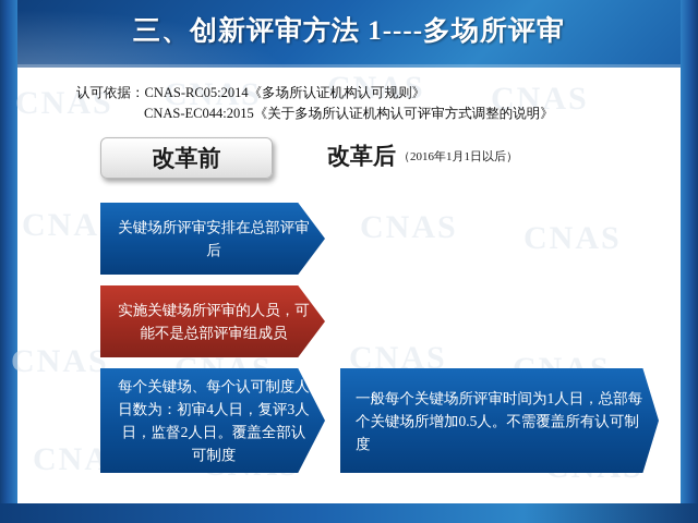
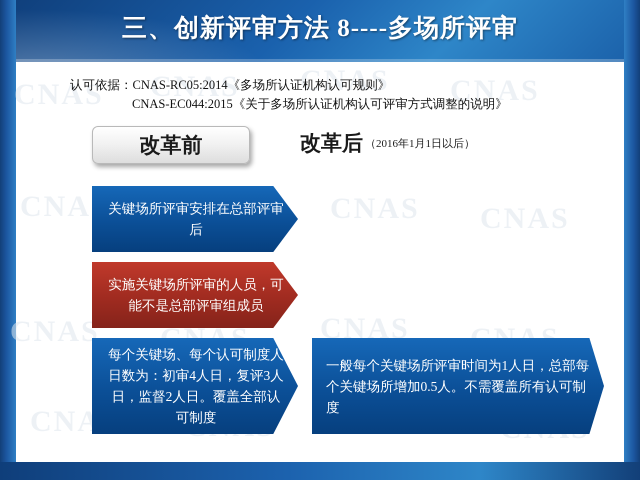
  CNAS
  CNAS
  CNAS
  CNAS
  CNAS
  CNAS
  CNA
- 三、创新评审方法 1----多场所评审
+ 三、创新评审方法 8----多场所评审
  认可依据：CNAS-RC05:2014《多场所认证机构认可规则》
  CNAS-EC044:2015《关于多场所认证机构认可评审方式调整的说明》
  改革前
  改革后
  （2016年1月1日以后）
  关键场所评审安排在总部评审后
  实施关键场所评审的人员，可能不是总部评审组成员
  每个关键场、每个认可制度人日数为：初审4人日，复评3人日，监督2人日。覆盖全部认可制度
  一般每个关键场所评审时间为1人日，总部每个关键场所增加0.5人。不需覆盖所有认可制度
